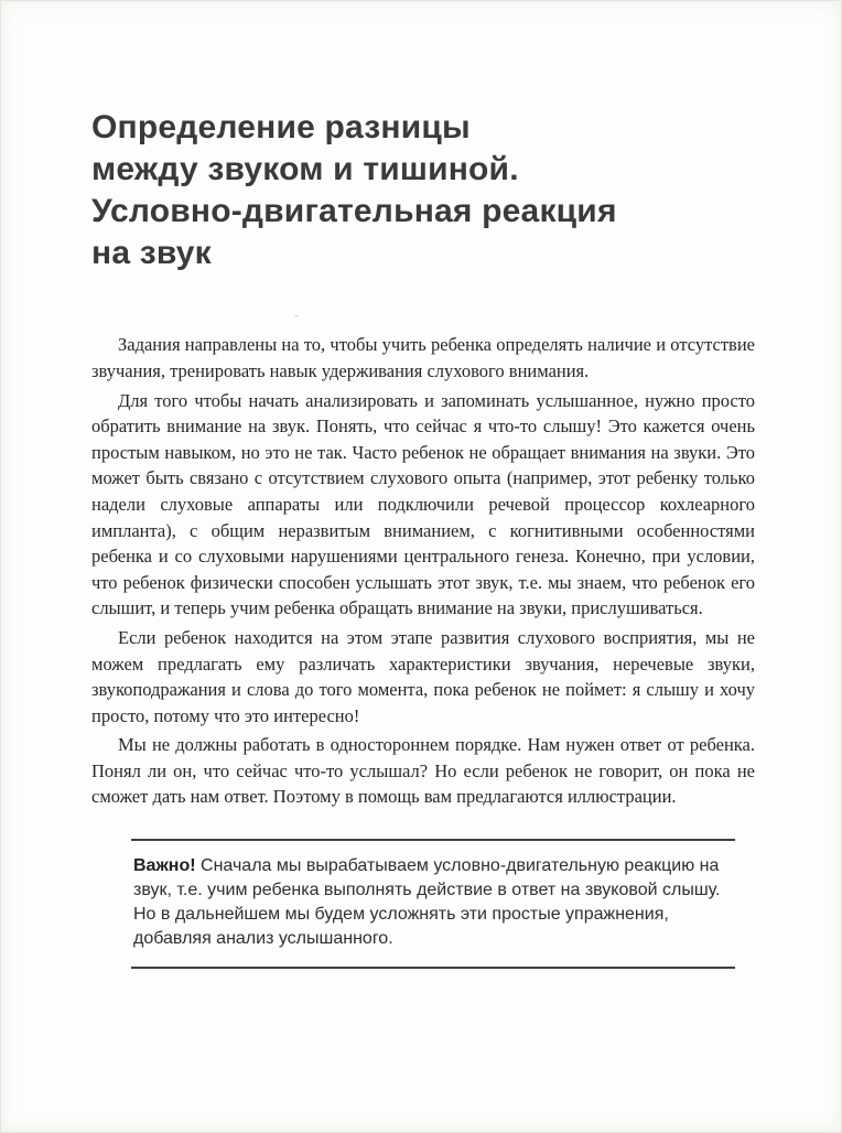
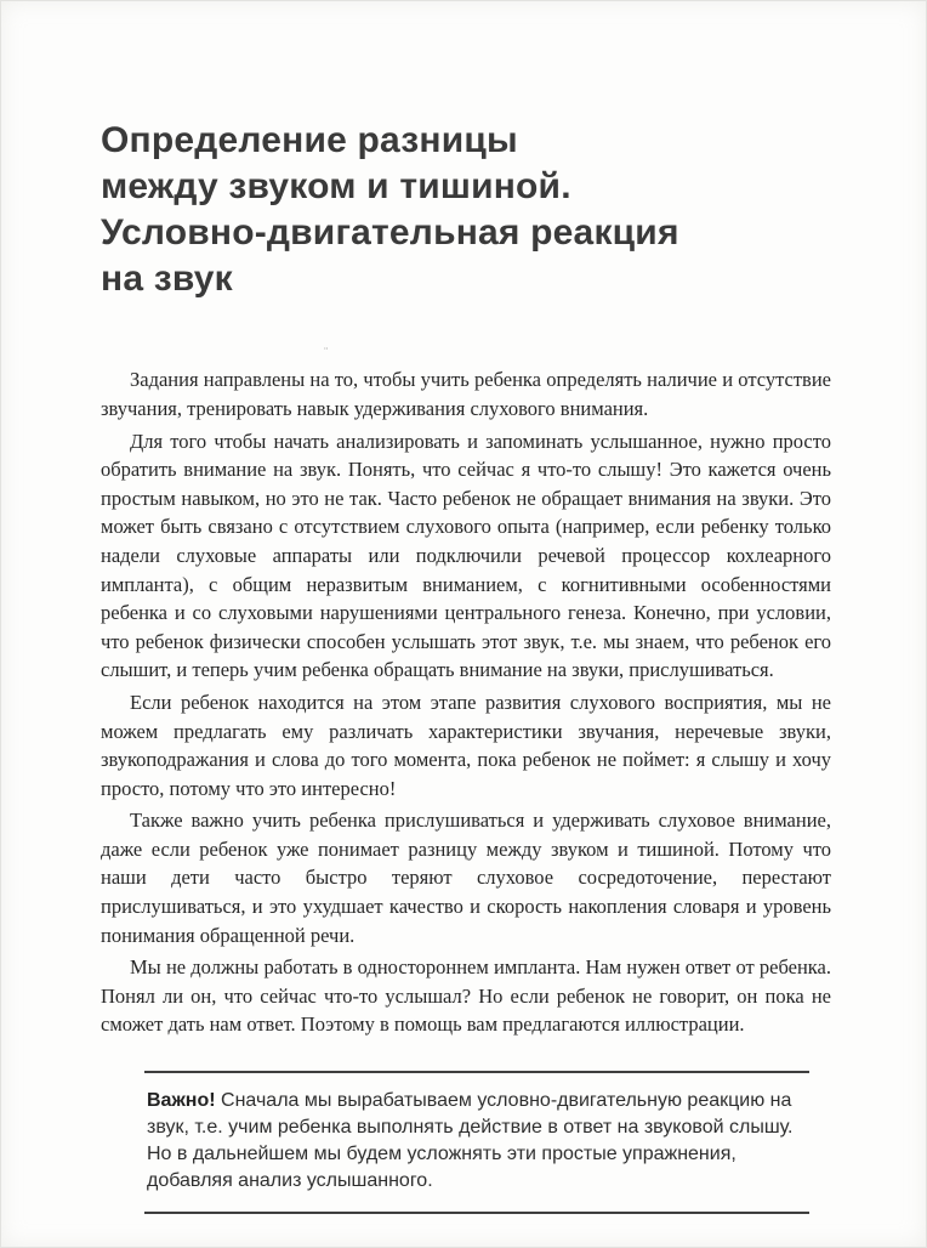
  Определение разницы
  между звуком и тишиной.
  Условно-двигательная реакция
  на звук
  Задания направлены на то, чтобы учить ребенка определять наличие и отсутствие звучания, тренировать навык удерживания слухового внимания.
- Для того чтобы начать анализировать и запоминать услышанное, нужно просто обратить внимание на звук. Понять, что сейчас я что-то слышу! Это кажется очень простым навыком, но это не так. Часто ребенок не обращает внимания на звуки. Это может быть связано с отсутствием слухового опыта (например, этот ребенку только надели слуховые аппараты или подключили речевой процессор кохлеарного импланта), с общим неразвитым вниманием, с когнитивными особенностями ребенка и со слуховыми нарушениями центрального генеза. Конечно, при условии, что ребенок физически способен услышать этот звук, т.е. мы знаем, что ребенок его слышит, и теперь учим ребенка обращать внимание на звуки, прислушиваться.
+ Для того чтобы начать анализировать и запоминать услышанное, нужно просто обратить внимание на звук. Понять, что сейчас я что-то слышу! Это кажется очень простым навыком, но это не так. Часто ребенок не обращает внимания на звуки. Это может быть связано с отсутствием слухового опыта (например, если ребенку только надели слуховые аппараты или подключили речевой процессор кохлеарного импланта), с общим неразвитым вниманием, с когнитивными особенностями ребенка и со слуховыми нарушениями центрального генеза. Конечно, при условии, что ребенок физически способен услышать этот звук, т.е. мы знаем, что ребенок его слышит, и теперь учим ребенка обращать внимание на звуки, прислушиваться.
  Если ребенок находится на этом этапе развития слухового восприятия, мы не можем предлагать ему различать характеристики звучания, неречевые звуки, звукоподражания и слова до того момента, пока ребенок не поймет: я слышу и хочу просто, потому что это интересно!
+ Также важно учить ребенка прислушиваться и удерживать слуховое внимание, даже если ребенок уже понимает разницу между звуком и тишиной. Потому что наши дети часто быстро теряют слуховое сосредоточение, перестают прислушиваться, и это ухудшает качество и скорость накопления словаря и уровень понимания обращенной речи.
- Мы не должны работать в одностороннем порядке. Нам нужен ответ от ребенка. Понял ли он, что сейчас что-то услышал? Но если ребенок не говорит, он пока не сможет дать нам ответ. Поэтому в помощь вам предлагаются иллюстрации.
+ Мы не должны работать в одностороннем импланта. Нам нужен ответ от ребенка. Понял ли он, что сейчас что-то услышал? Но если ребенок не говорит, он пока не сможет дать нам ответ. Поэтому в помощь вам предлагаются иллюстрации.
  Важно! Сначала мы вырабатываем условно-двигательную реакцию на звук, т.е. учим ребенка выполнять действие в ответ на звуковой слышу. Но в дальнейшем мы будем усложнять эти простые упражнения, добавляя анализ услышанного.
  ¨
